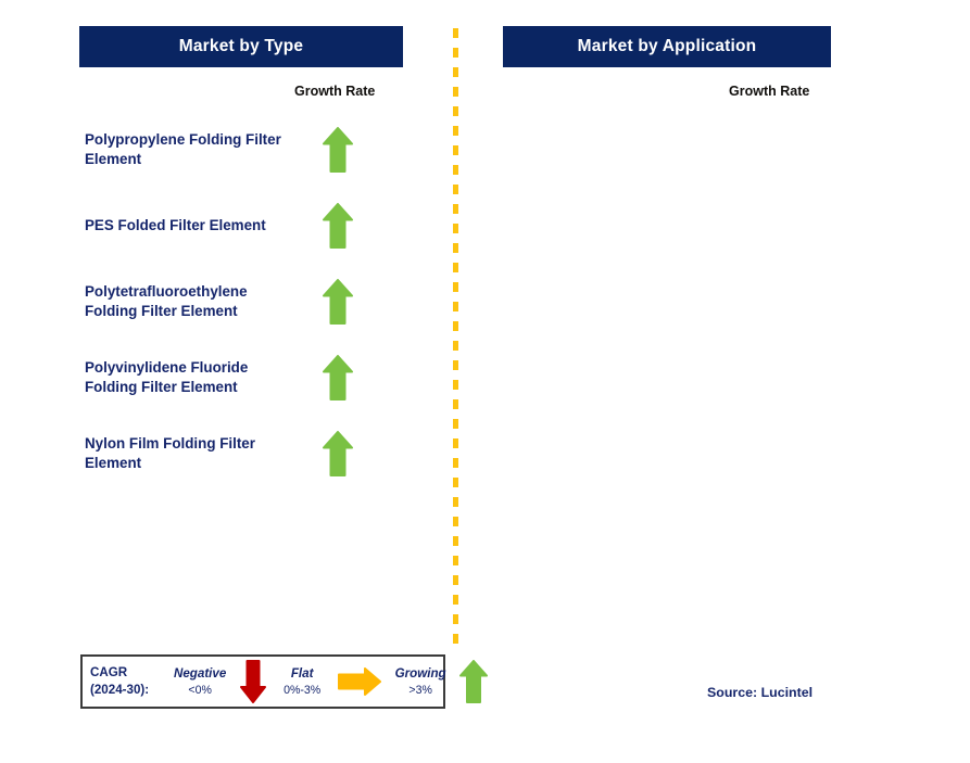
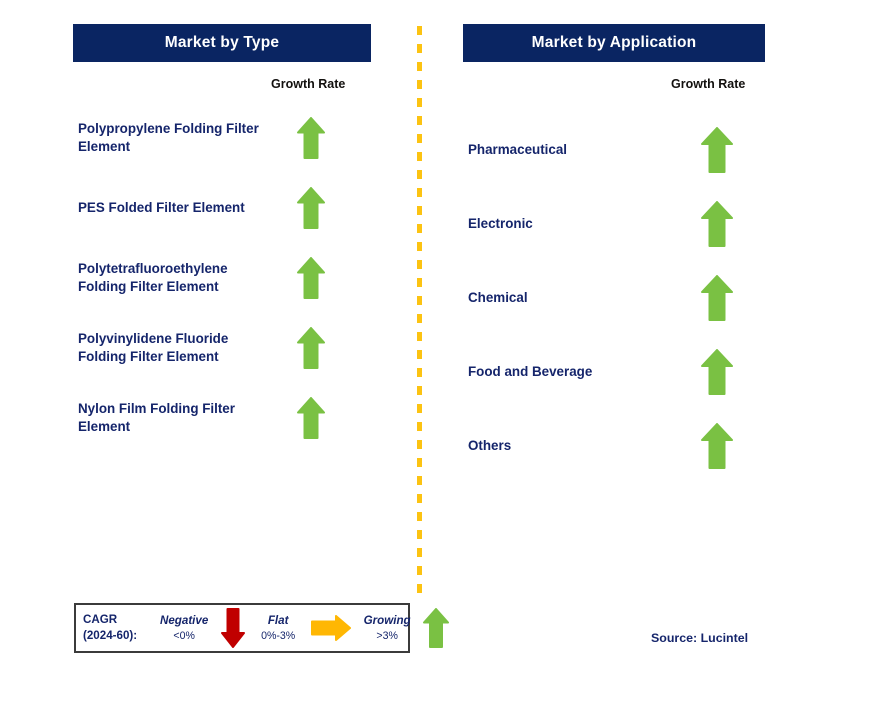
  Market by Type
  Growth Rate
  Polypropylene Folding Filter Element
  PES Folded Filter Element
  Polytetrafluoroethylene Folding Filter Element
  Polyvinylidene Fluoride Folding Filter Element
  Nylon Film Folding Filter Element
  Market by Application
  Growth Rate
+ Pharmaceutical
+ Electronic
+ Chemical
+ Food and Beverage
+ Others
  CAGR
- (2024-30):
+ (2024-60):
  Negative
  <0%
  Flat
  0%-3%
  Growing
  >3%
  Source: Lucintel
